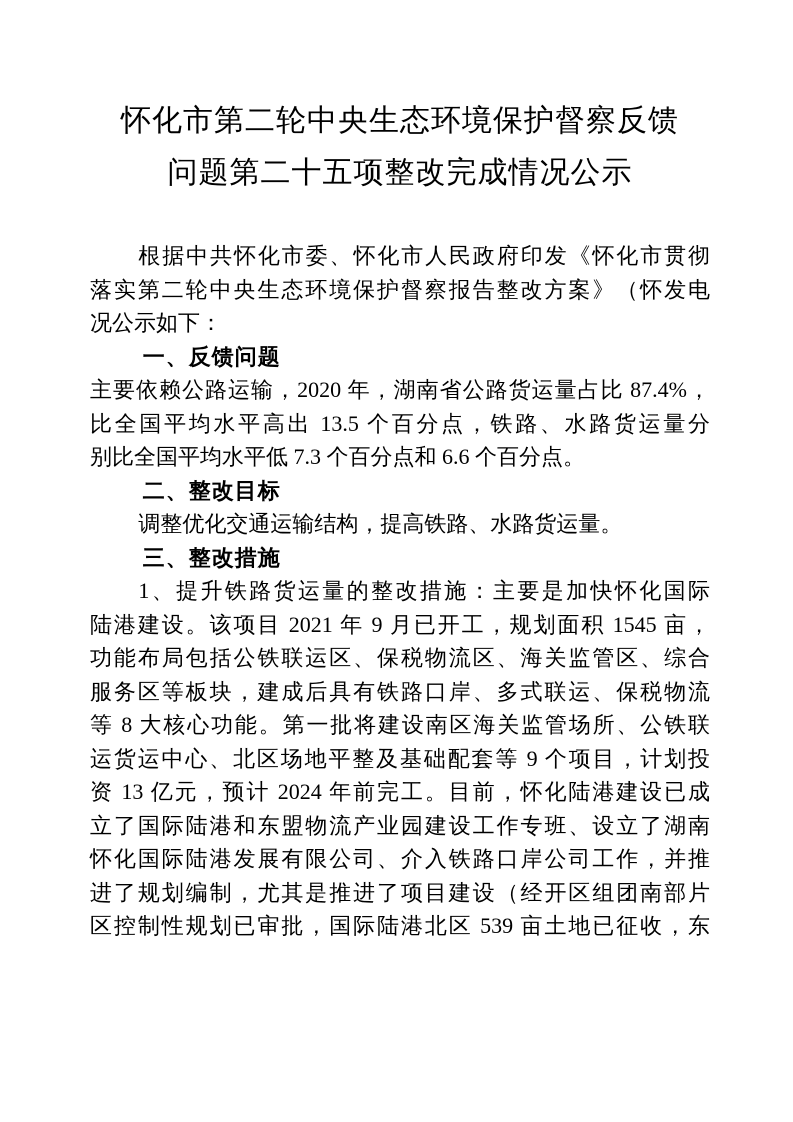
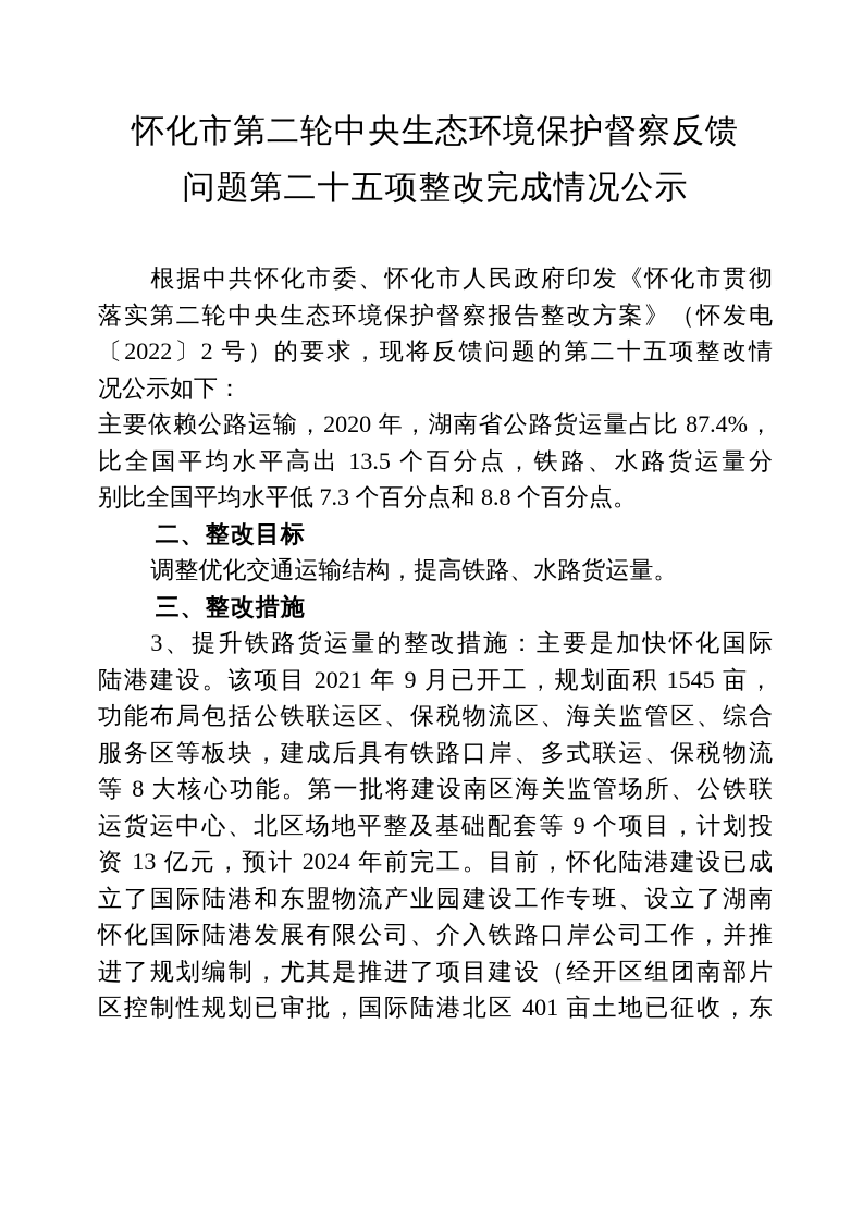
  怀化市第二轮中央生态环境保护督察反馈
  问题第二十五项整改完成情况公示
  根据中共怀化市委、怀化市人民政府印发《怀化市贯彻
  落实第二轮中央生态环境保护督察报告整改方案》（怀发电
+ 〔2022〕2 号）的要求，现将反馈问题的第二十五项整改情
  况公示如下：
- 一、反馈问题
  主要依赖公路运输，2020 年，湖南省公路货运量占比 87.4%，
  比全国平均水平高出 13.5 个百分点，铁路、水路货运量分
- 别比全国平均水平低 7.3 个百分点和 6.6 个百分点。
+ 别比全国平均水平低 7.3 个百分点和 8.8 个百分点。
  二、整改目标
  调整优化交通运输结构，提高铁路、水路货运量。
  三、整改措施
- 1、提升铁路货运量的整改措施：主要是加快怀化国际
+ 3、提升铁路货运量的整改措施：主要是加快怀化国际
  陆港建设。该项目 2021 年 9 月已开工，规划面积 1545 亩，
  功能布局包括公铁联运区、保税物流区、海关监管区、综合
  服务区等板块，建成后具有铁路口岸、多式联运、保税物流
  等 8 大核心功能。第一批将建设南区海关监管场所、公铁联
  运货运中心、北区场地平整及基础配套等 9 个项目，计划投
  资 13 亿元，预计 2024 年前完工。目前，怀化陆港建设已成
  立了国际陆港和东盟物流产业园建设工作专班、设立了湖南
  怀化国际陆港发展有限公司、介入铁路口岸公司工作，并推
  进了规划编制，尤其是推进了项目建设（经开区组团南部片
- 区控制性规划已审批，国际陆港北区 539 亩土地已征收，东
+ 区控制性规划已审批，国际陆港北区 401 亩土地已征收，东
